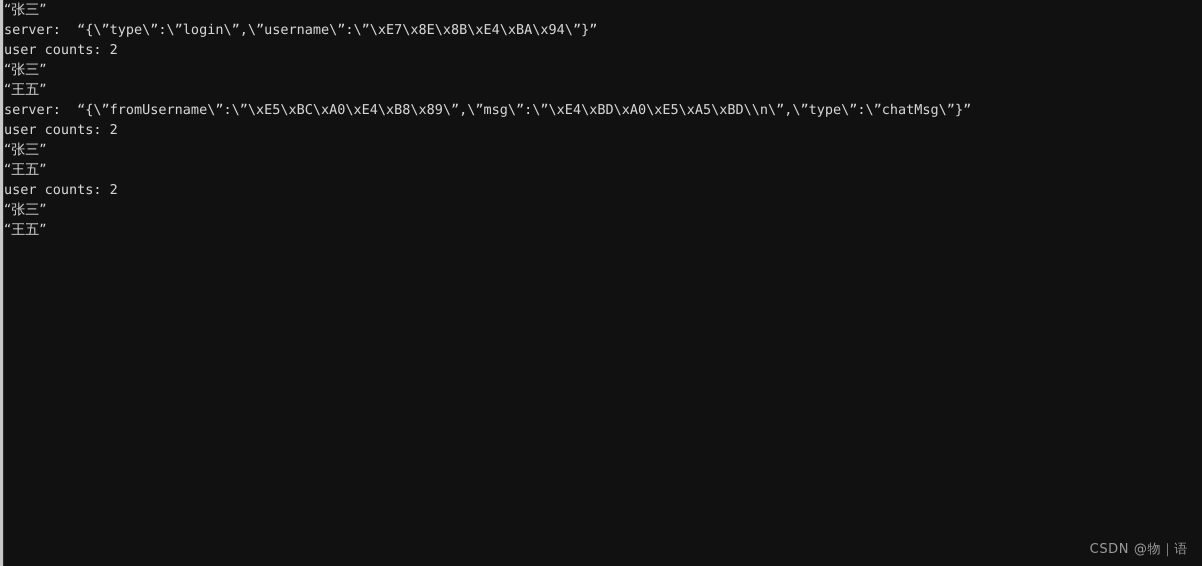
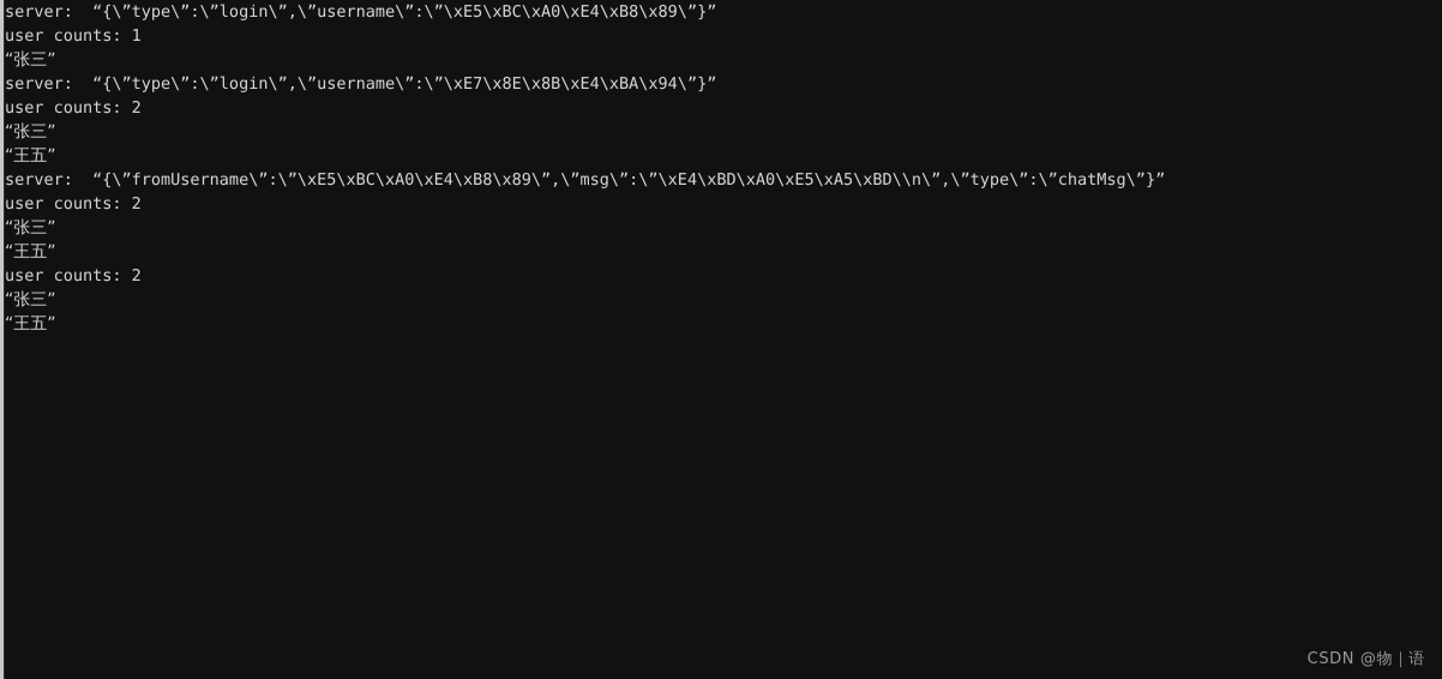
+ server: “{\”type\”:\”login\”,\”username\”:\”\xE5\xBC\xA0\xE4\xB8\x89\”}”
+ user counts: 1
  “张三”
  server: “{\”type\”:\”login\”,\”username\”:\”\xE7\x8E\x8B\xE4\xBA\x94\”}”
  user counts: 2
  “张三”
  “王五”
  server: “{\”fromUsername\”:\”\xE5\xBC\xA0\xE4\xB8\x89\”,\”msg\”:\”\xE4\xBD\xA0\xE5\xA5\xBD\\n\”,\”type\”:\”chatMsg\”}”
  user counts: 2
  “张三”
  “王五”
  user counts: 2
  “张三”
  “王五”
  CSDN @物｜语
